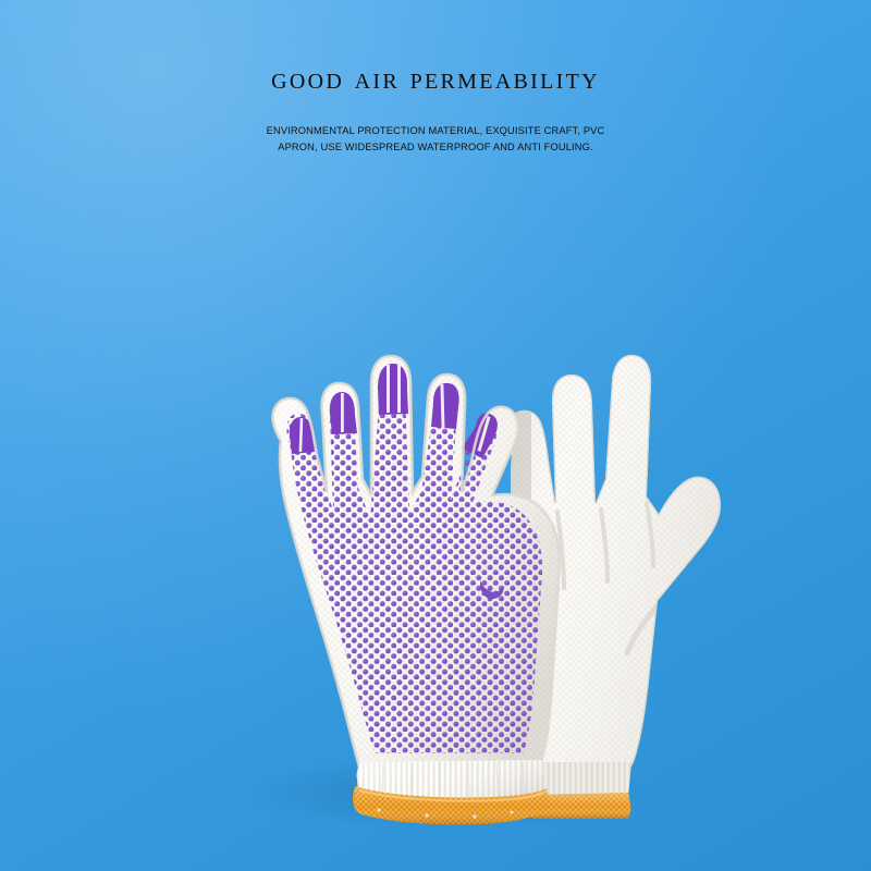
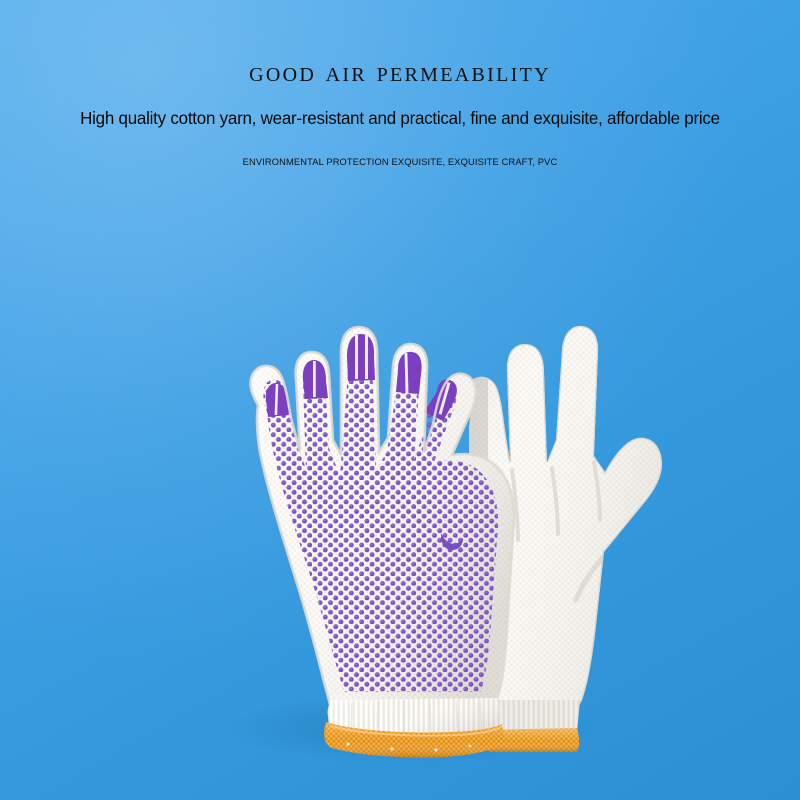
  good air permeability
+ High quality cotton yarn, wear-resistant and practical, fine and exquisite, affordable price
- ENVIRONMENTAL PROTECTION MATERIAL, EXQUISITE CRAFT, PVC
+ ENVIRONMENTAL PROTECTION EXQUISITE, EXQUISITE CRAFT, PVC
- APRON, USE WIDESPREAD WATERPROOF AND ANTI FOULING.
